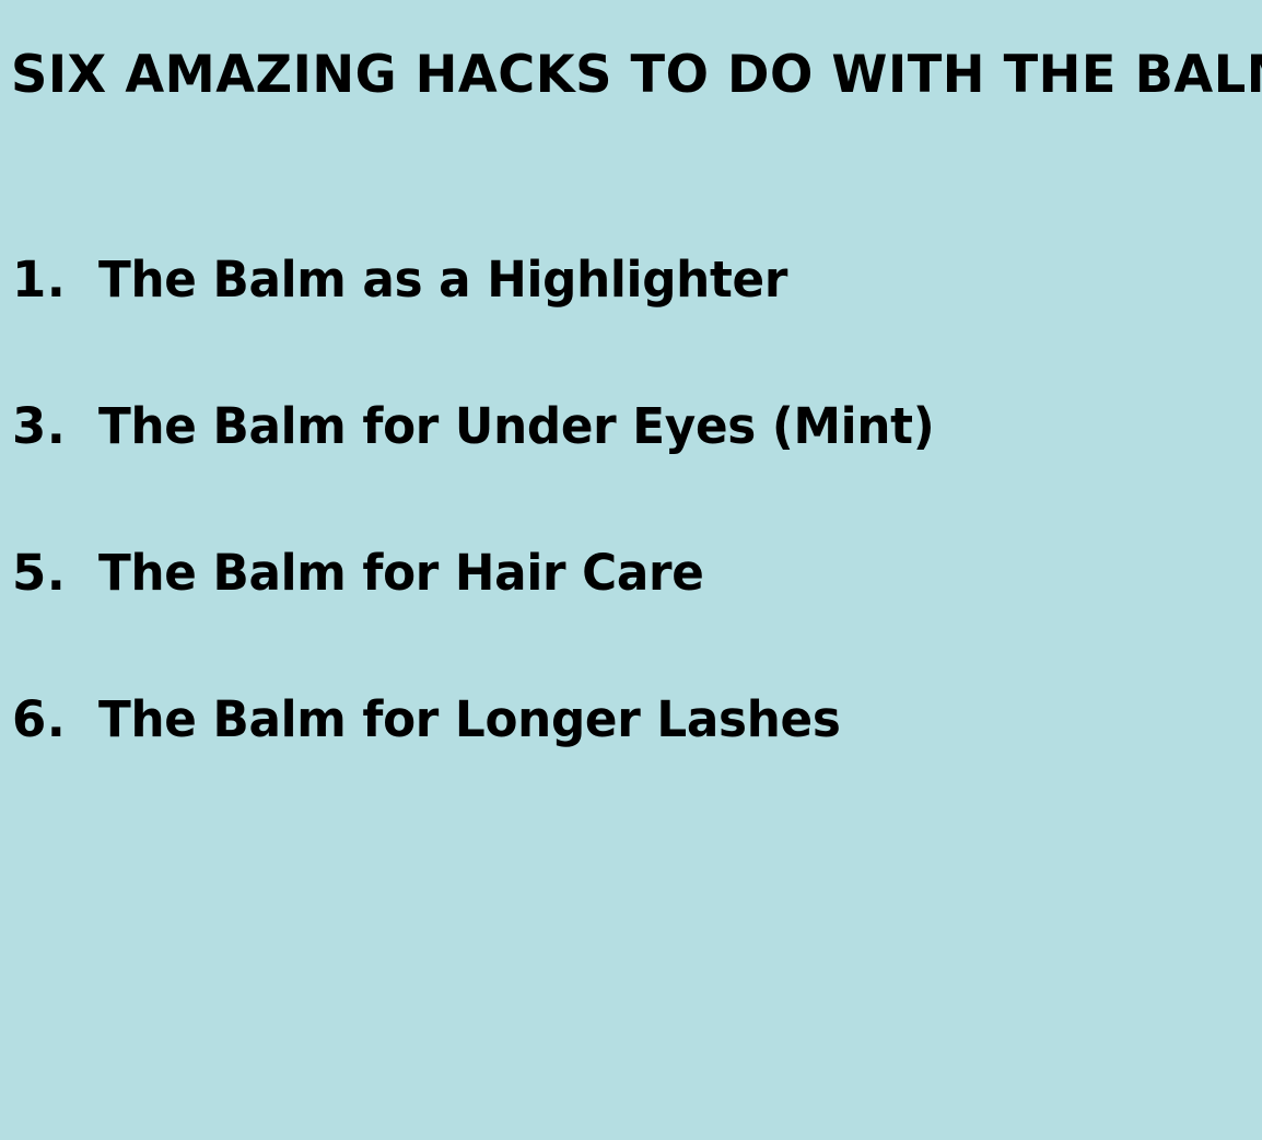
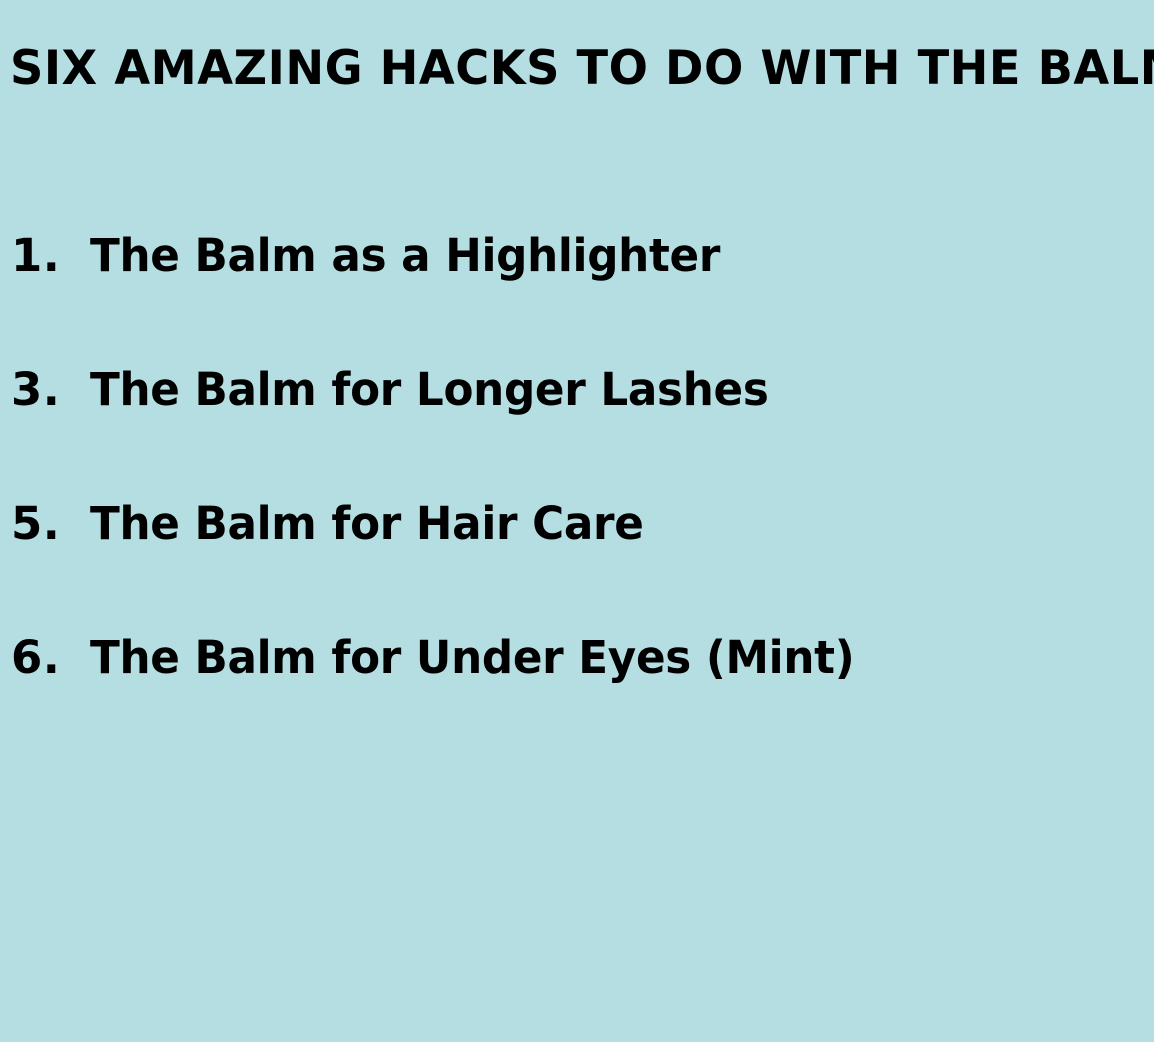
  SIX AMAZING HACKS TO DO WITH THE BAL
  1.
  The Balm as a Highlighter
  3.
- The Balm for Under Eyes (Mint)
+ The Balm for Longer Lashes
  5.
  The Balm for Hair Care
  6.
- The Balm for Longer Lashes
+ The Balm for Under Eyes (Mint)
